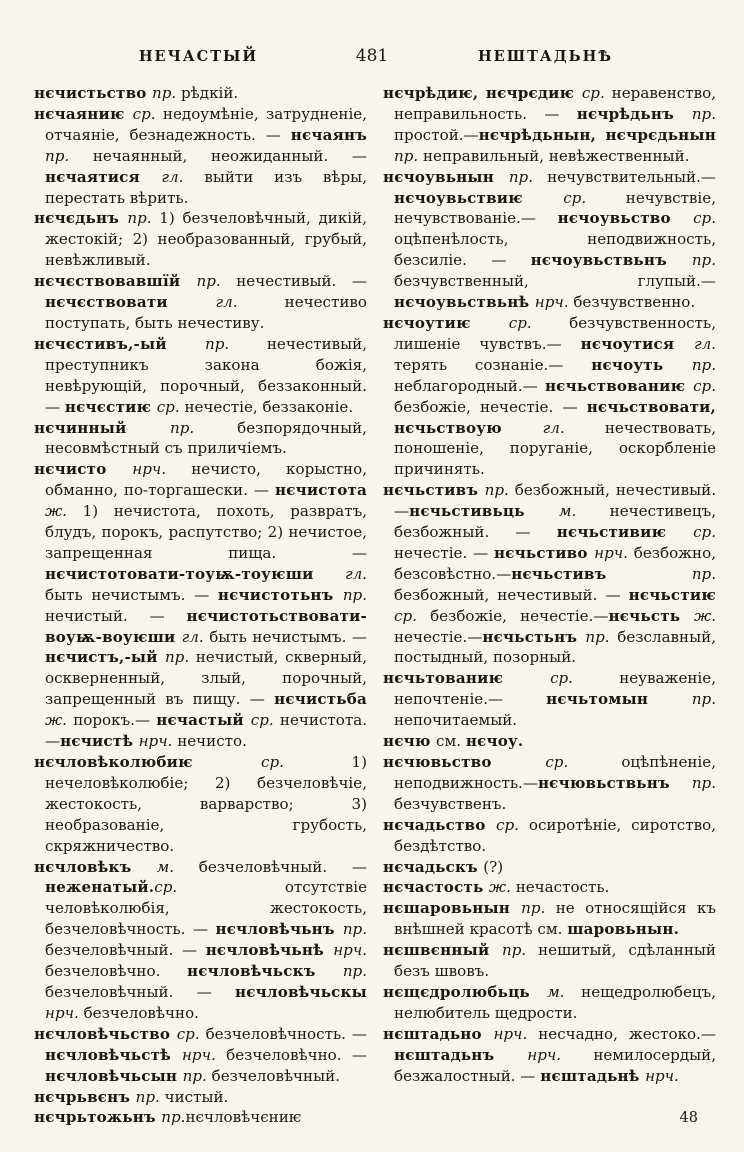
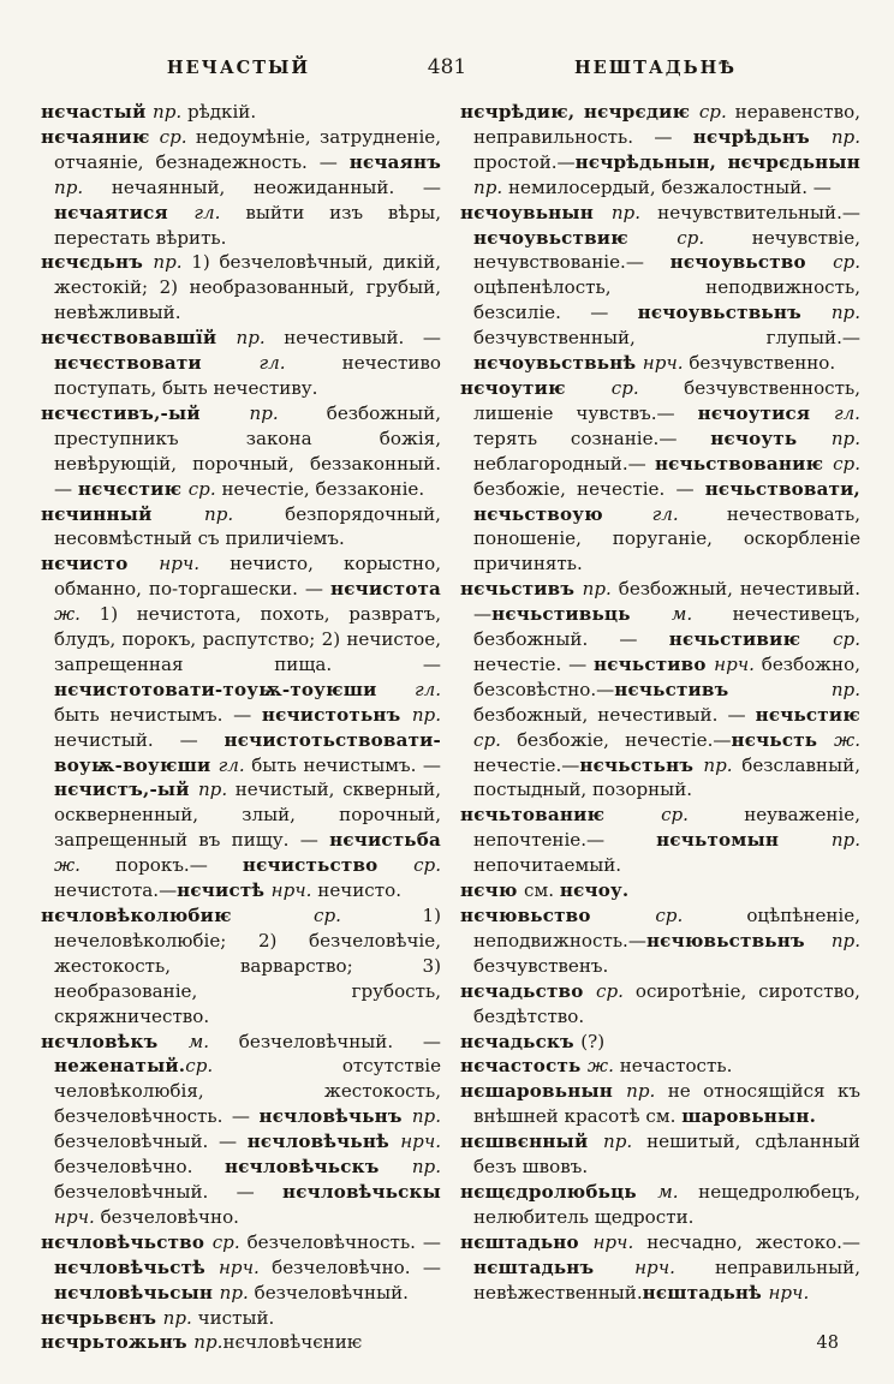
  НЕЧАСТЫЙ
  481
  НЕШТАДЬНѢ
- нєчистьство пр. рѣдкій.
+ нєчастый пр. рѣдкій.
  нєчаяниѥ ср. недоумѣніе, затрудненіе, отчаяніе, безнадежность. — нєчаянъ пр. нечаянный, неожиданный. — нєчаятися гл. выйти изъ вѣры, перестать вѣрить.
  нєчєдьнъ пр. 1) безчеловѣчный, дикій, жестокій; 2) необразованный, грубый, невѣжливый.
  нєчєствовавшїй пр. нечестивый. — нєчєствовати гл. нечестиво поступать, быть нечестиву.
- нєчєстивъ,-ый пр. нечестивый, преступникъ закона божія, невѣрующій, порочный, беззаконный. — нєчєстиѥ ср. нечестіе, беззаконіе.
+ нєчєстивъ,-ый пр. безбожный, преступникъ закона божія, невѣрующій, порочный, беззаконный. — нєчєстиѥ ср. нечестіе, беззаконіе.
  нєчинный пр. безпорядочный, несовмѣстный съ приличіемъ.
- нєчисто нрч. нечисто, корыстно, обманно, по-торгашески. — нєчистота ж. 1) нечистота, похоть, развратъ, блудъ, порокъ, распутство; 2) нечистое, запрещенная пища. — нєчистотовати-тоуѭ-тоуѥши гл. быть нечистымъ. — нєчистотьнъ пр. нечистый. — нєчистотьствовати-воуѭ-воуѥши гл. быть нечистымъ. — нєчистъ,-ый пр. нечистый, скверный, оскверненный, злый, порочный, запрещенный въ пищу. — нєчистьба ж. порокъ.— нєчастый ср. нечистота.—нєчистѣ нрч. нечисто.
+ нєчисто нрч. нечисто, корыстно, обманно, по-торгашески. — нєчистота ж. 1) нечистота, похоть, развратъ, блудъ, порокъ, распутство; 2) нечистое, запрещенная пища. — нєчистотовати-тоуѭ-тоуѥши гл. быть нечистымъ. — нєчистотьнъ пр. нечистый. — нєчистотьствовати-воуѭ-воуѥши гл. быть нечистымъ. — нєчистъ,-ый пр. нечистый, скверный, оскверненный, злый, порочный, запрещенный въ пищу. — нєчистьба ж. порокъ.— нєчистьство ср. нечистота.—нєчистѣ нрч. нечисто.
  нєчловѣколюбиѥ ср. 1) нечеловѣколюбіе; 2) безчеловѣчіе, жестокость, варварство; 3) необразованіе, грубость, скряжничество.
  нєчловѣкъ м. безчеловѣчный. — неженатый.ср. отсутствіе человѣколюбія, жестокость, безчеловѣчность. — нєчловѣчьнъ пр. безчеловѣчный. — нєчловѣчьнѣ нрч. безчеловѣчно. нєчловѣчьскъ пр. безчеловѣчный. — нєчловѣчьскы нрч. безчеловѣчно.
  нєчловѣчьство ср. безчеловѣчность. — нєчловѣчьстѣ нрч. безчеловѣчно. — нєчловѣчьсын пр. безчеловѣчный.
  нєчрьвєнъ пр. чистый.
  нєчрьтожьнъ пр.нєчловѣчєниѥ
- нєчрѣдиѥ, нєчрєдиѥ ср. неравенство, неправильность. — нєчрѣдьнъ пр. простой.—нєчрѣдьнын, нєчрєдьнын пр. неправильный, невѣжественный.
+ нєчрѣдиѥ, нєчрєдиѥ ср. неравенство, неправильность. — нєчрѣдьнъ пр. простой.—нєчрѣдьнын, нєчрєдьнын пр. немилосердый, безжалостный. —
  нєчоувьнын пр. нечувствительный.— нєчоувьствиѥ ср. нечувствіе, нечувствованіе.— нєчоувьство ср. оцѣпенѣлость, неподвижность, безсиліе. — нєчоувьствьнъ пр. безчувственный, глупый.— нєчоувьствьнѣ нрч. безчувственно.
  нєчоутиѥ ср. безчувственность, лишеніе чувствъ.— нєчоутися гл. терять сознаніе.— нєчоуть пр. неблагородный.— нєчьствованиѥ ср. безбожіе, нечестіе. — нєчьствовати, нєчьствоую гл. нечествовать, поношеніе, поруганіе, оскорбленіе причинять.
  нєчьстивъ пр. безбожный, нечестивый.—нєчьстивьць м. нечестивецъ, безбожный. — нєчьстивиѥ ср. нечестіе. — нєчьстиво нрч. безбожно, безсовѣстно.—нєчьстивъ пр. безбожный, нечестивый. — нєчьстиѥ ср. безбожіе, нечестіе.—нєчьсть ж. нечестіе.—нєчьстьнъ пр. безславный, постыдный, позорный.
  нєчьтованиѥ ср. неуваженіе, непочтеніе.— нєчьтомын пр. непочитаемый.
  нєчю см. нєчоу.
  нєчювьство ср. оцѣпѣненіе, неподвижность.—нєчювьствьнъ пр. безчувственъ.
  нєчадьство ср. осиротѣніе, сиротство, бездѣтство.
  нєчадьскъ (?)
  нєчастость ж. нечастость.
  нєшаровьнын пр. не относящійся къ внѣшней красотѣ см. шаровьнын.
  нєшвєнный пр. нешитый, сдѣланный безъ швовъ.
  нєщєдролюбьць м. нещедролюбецъ, нелюбитель щедрости.
- нєштадьно нрч. несчадно, жестоко.— нєштадьнъ нрч. немилосердый, безжалостный. — нєштадьнѣ нрч.
+ нєштадьно нрч. несчадно, жестоко.— нєштадьнъ нрч. неправильный, невѣжественный.нєштадьнѣ нрч.
  48
